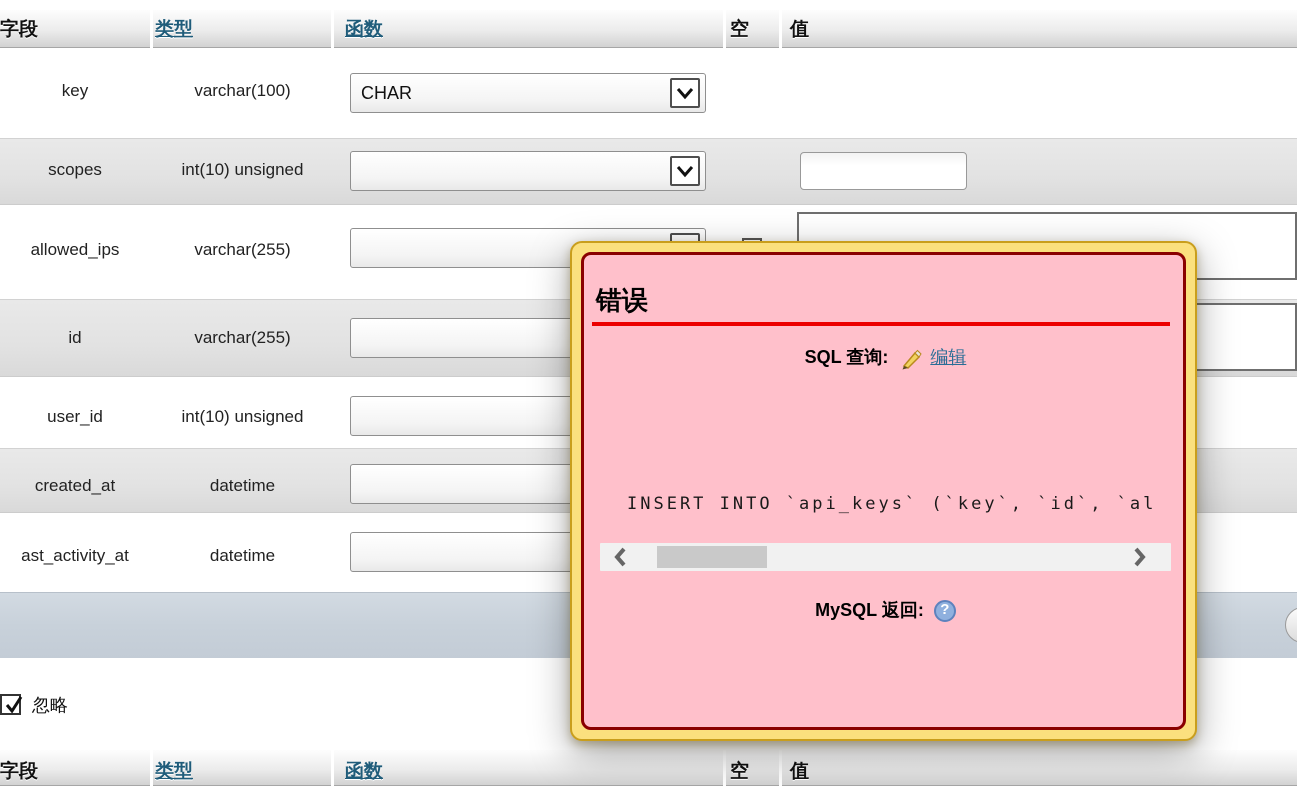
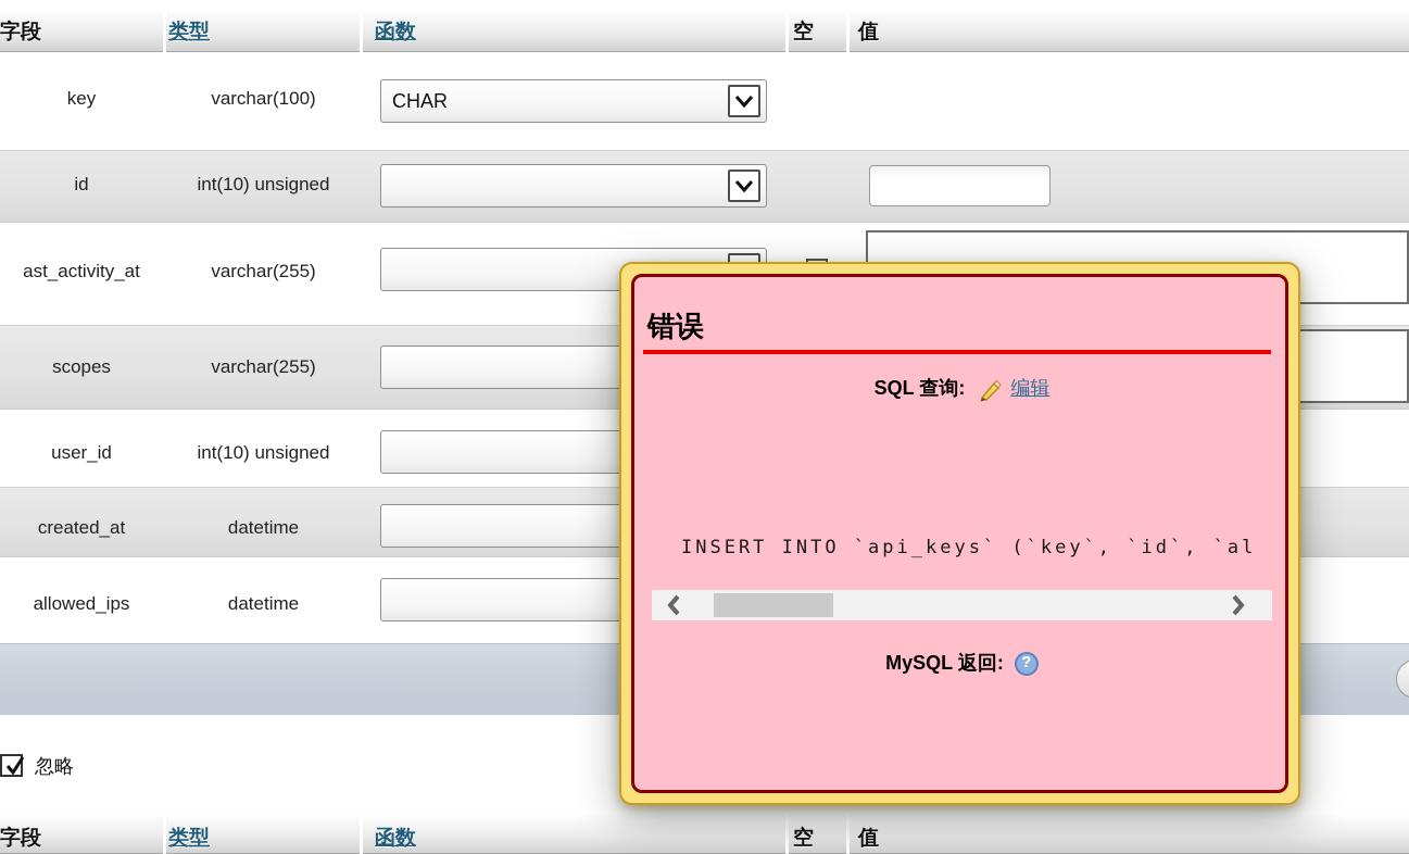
  字段
  类型
  函数
  空
  值
  key
  varchar(100)
  CHAR
- scopes
+ id
  int(10) unsigned
- allowed_ips
+ ast_activity_at
  varchar(255)
- id
+ scopes
  varchar(255)
  user_id
  int(10) unsigned
  created_at
  datetime
- ast_activity_at
+ allowed_ips
  datetime
  忽略
  字段
  类型
  函数
  空
  值
  错误
  SQL 查询:
  编辑
  INSERT INTO `api_keys` (`key`, `id`, `al
  MySQL 返回:
  ?
